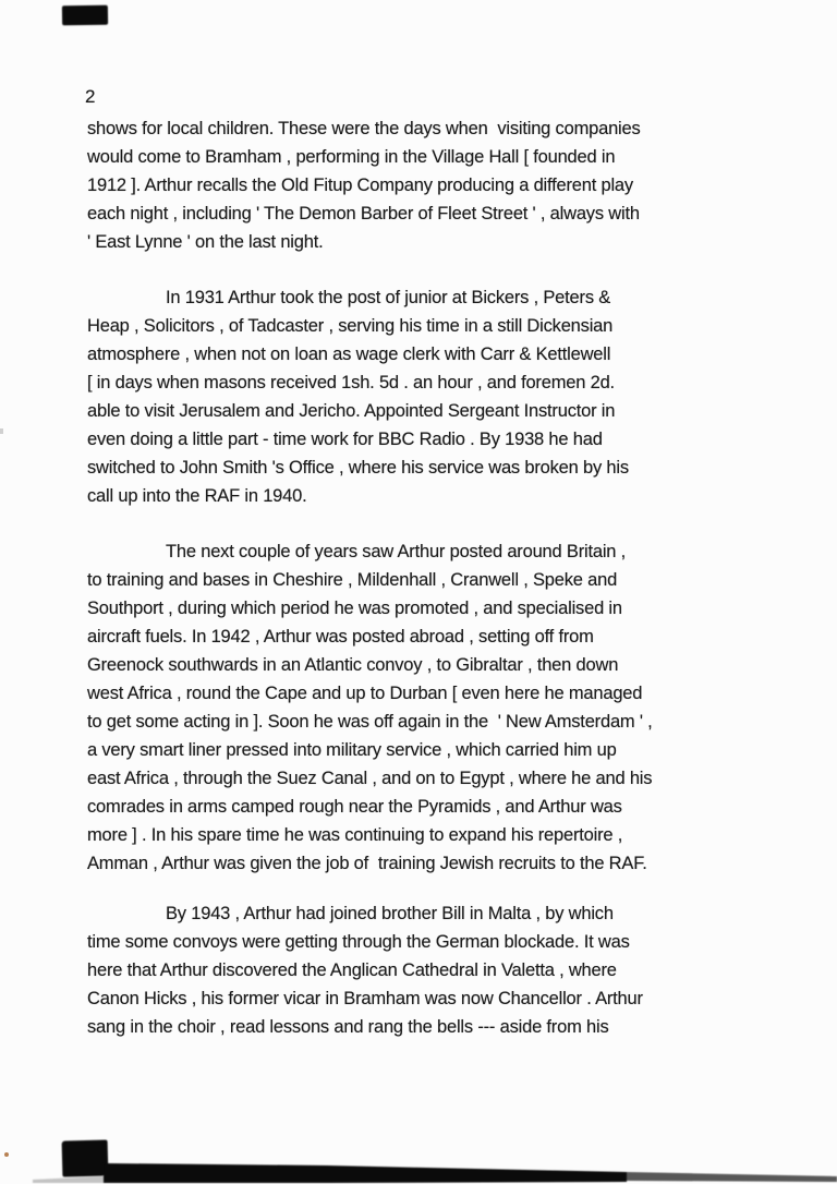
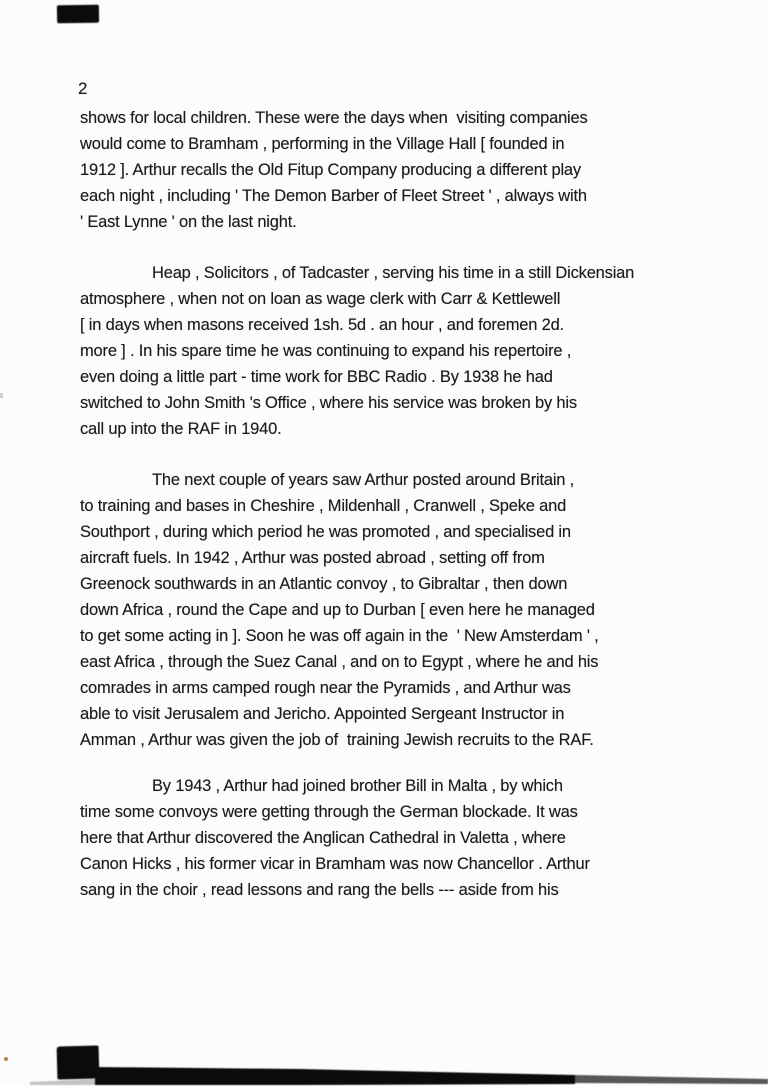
  2
  shows for local children. These were the days when visiting companies
  would come to Bramham , performing in the Village Hall [ founded in
  1912 ]. Arthur recalls the Old Fitup Company producing a different play
  each night , including ' The Demon Barber of Fleet Street ' , always with
  ' East Lynne ' on the last night.
- In 1931 Arthur took the post of junior at Bickers , Peters &
  Heap , Solicitors , of Tadcaster , serving his time in a still Dickensian
  atmosphere , when not on loan as wage clerk with Carr & Kettlewell
  [ in days when masons received 1sh. 5d . an hour , and foremen 2d.
- able to visit Jerusalem and Jericho. Appointed Sergeant Instructor in
+ more ] . In his spare time he was continuing to expand his repertoire ,
  even doing a little part - time work for BBC Radio . By 1938 he had
  switched to John Smith 's Office , where his service was broken by his
  call up into the RAF in 1940.
  The next couple of years saw Arthur posted around Britain ,
  to training and bases in Cheshire , Mildenhall , Cranwell , Speke and
  Southport , during which period he was promoted , and specialised in
  aircraft fuels. In 1942 , Arthur was posted abroad , setting off from
  Greenock southwards in an Atlantic convoy , to Gibraltar , then down
- west Africa , round the Cape and up to Durban [ even here he managed
+ down Africa , round the Cape and up to Durban [ even here he managed
  to get some acting in ]. Soon he was off again in the ' New Amsterdam ' ,
- a very smart liner pressed into military service , which carried him up
  east Africa , through the Suez Canal , and on to Egypt , where he and his
  comrades in arms camped rough near the Pyramids , and Arthur was
- more ] . In his spare time he was continuing to expand his repertoire ,
+ able to visit Jerusalem and Jericho. Appointed Sergeant Instructor in
  Amman , Arthur was given the job of training Jewish recruits to the RAF.
  By 1943 , Arthur had joined brother Bill in Malta , by which
  time some convoys were getting through the German blockade. It was
  here that Arthur discovered the Anglican Cathedral in Valetta , where
  Canon Hicks , his former vicar in Bramham was now Chancellor . Arthur
  sang in the choir , read lessons and rang the bells --- aside from his
